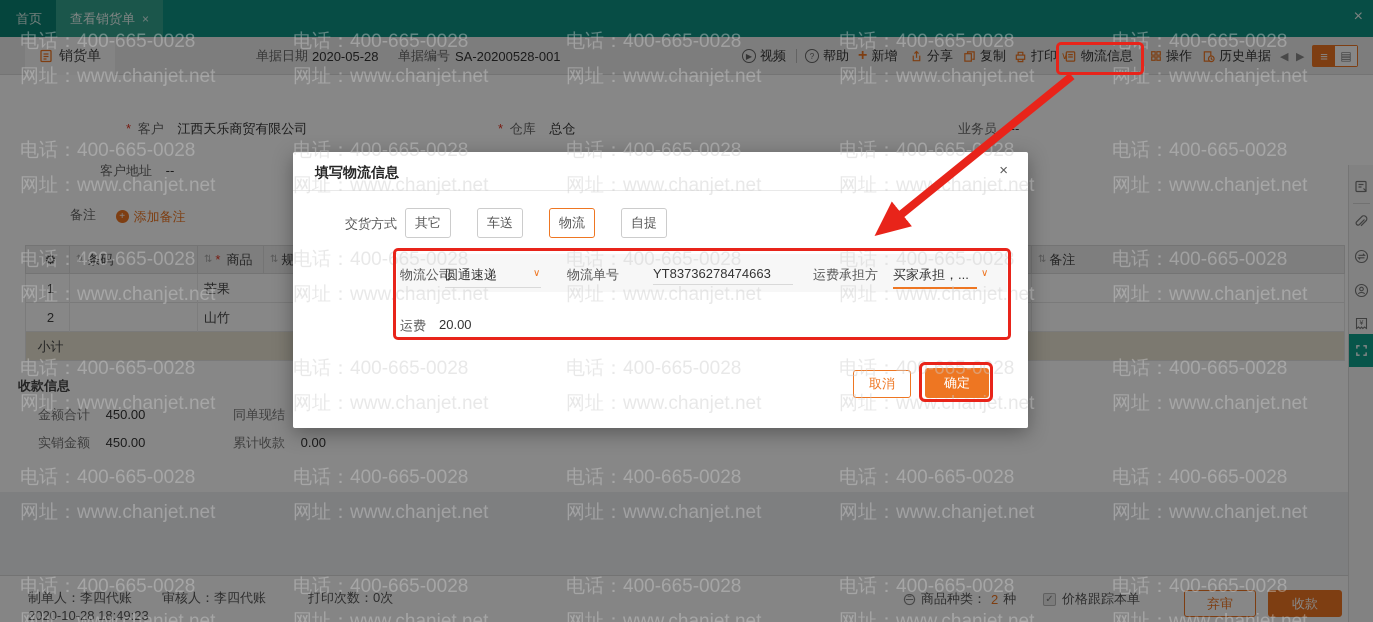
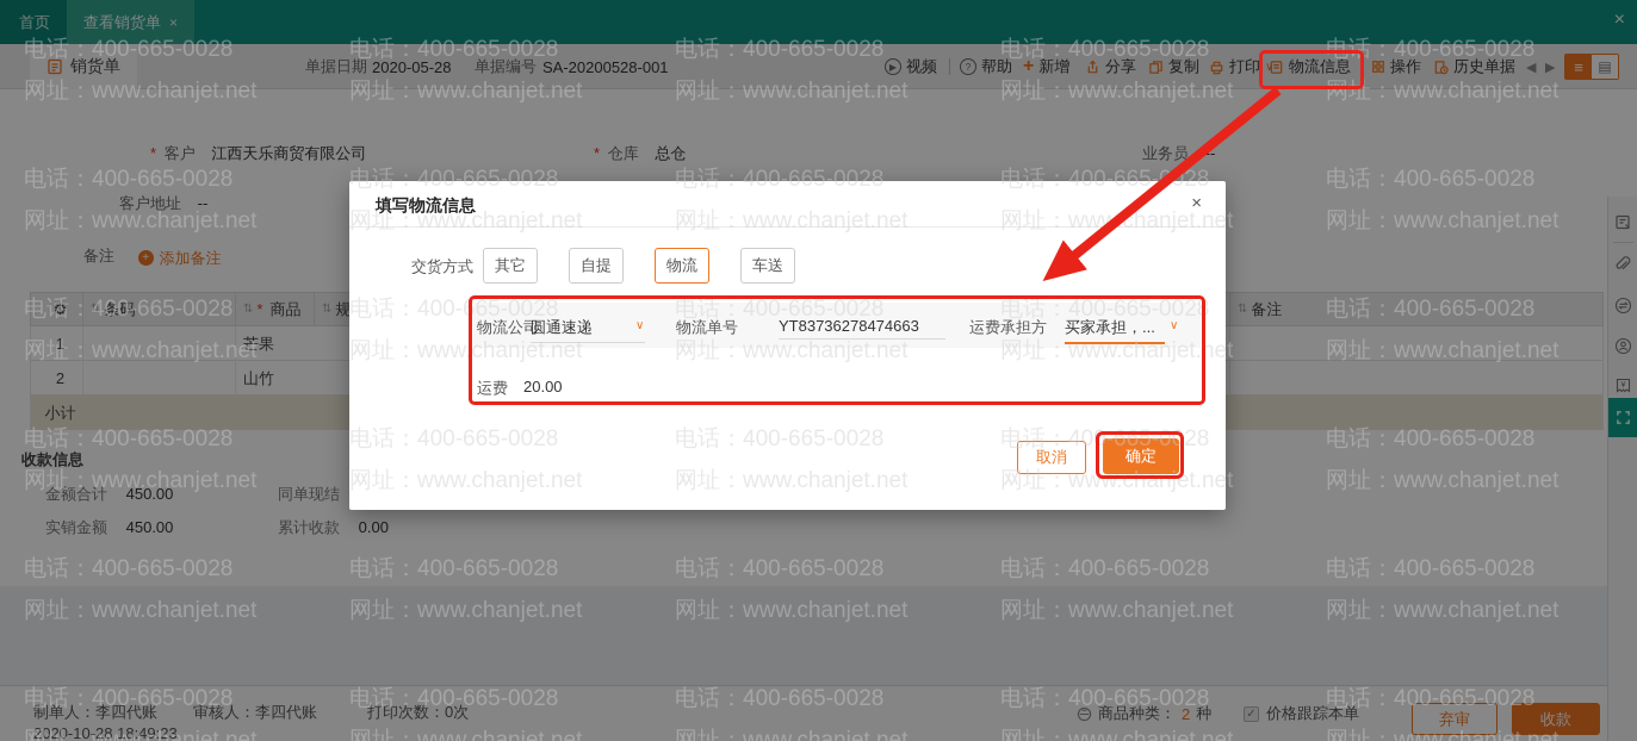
  首页
  查看销货单
  ×
  ×
  销货单
  单据日期
  2020-05-28
  单据编号
  SA-20200528-001
  ▶
  视频
  ?
  帮助
  +
  新增
  分享
  复制
  打印
  ∨
  物流信息
  操作
  历史单据
  ◀
  ▶
  ≡
  ▤
  * 客户 江西天乐商贸有限公司
  * 仓库 总仓
  业务员 -
  客户地址 --
  备注
  +
  添加备注
  ⚙
  ⇅
  条码
  ⇅
  *
  商品
  ⇅
  ⇅
  备注
  1
  芒果
  2
  山竹
  小计
  收款信息
  金额合计 450.00
  实销金额 450.00
  累计收款 0.00
  制单人：李四代账
  2020-10-28 18:49:23
  审核人：李四代账
  打印次数：0次
  商品种类：
  2
  种
  ✓
  价格跟踪本单
  弃审
  收款
  填写物流信息
  ×
  交货方式
  其它
- 车送
+ 自提
  物流
- 自提
+ 车送
  物流公司
  圆通速递
  ∨
  物流单号
  YT83736278474663
  运费承担方
  买家承担，...
  ∨
  运费
  20.00
  取消
  确定
  电话：400-665-0028
  电话：400-665-0028
  电话：400-665-0028
  电话：400-665-0028
  电话：400-665-0028
  网址：www.chanjet.net
  网址：www.chanjet.net
  网址：www.chanjet.net
  网址：www.chanjet.net
  网址：www.chanjet.net
  电话：400-665-0028
  电话：400-665-0028
  电话：400-665-0028
  电话：400-665-028
  电话：400-665-0028
  网址：www.chanjet.net
  网址：www.chanjet.net
  网址：www.chanjet.net
  网址：wwwchanjet.net
  网址：www.chanjet.net
  电话：400-665-0028
  电话：400-665-0028
  电话：400-665-0028
  电话：400-665-0028
  电话：400-665-0028
  网址：www.chanjet.net
  网址：www.chanjet.net
  网址：www.chanjet.net
  网址：www.chanjet.net
  网址：www.chanjet.net
  电话：400-665-0028
  电话：400-665-0028
  电话：400-665-0028
  网址：www.chanjet.net
  网址：www.chanjet.net
  网址：www.chanjet.net
  电话：400-665-0028
  电话：400-665-0028
  电话：400-665-0028
  电话：400-665-0028
  电话：400-665-0028
  网址：www.chanjet.net
  网址：www.chanjet.net
  网址：www.chanjet.net
  网址：www.chanjet.net
  网址：www.chanjet.net
  电话：400-665-0028
  电话：400-665-0028
  电话：400-665-0028
  电话：400-665-0028
  电话：400-665-0028
